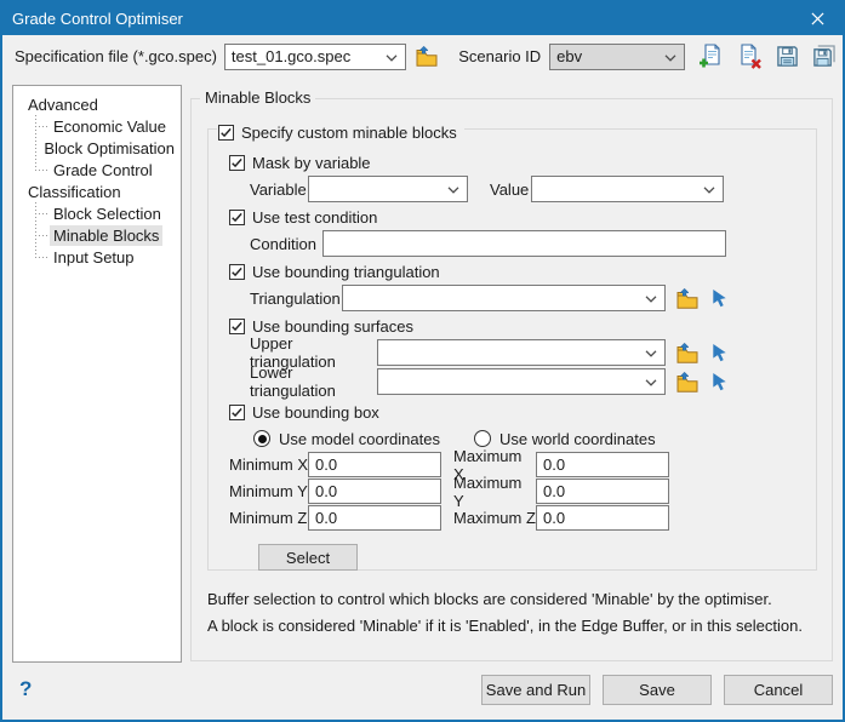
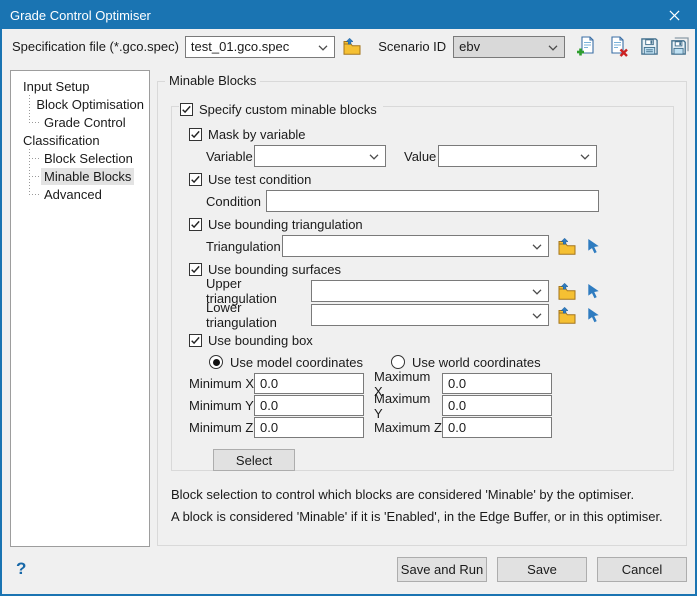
  Grade Control Optimiser
  Specification file (*.gco.spec)
  test_01.gco.spec
  Scenario ID
  ebv
- Advanced
+ Input Setup
- Economic Value
  Block Optimisation
  Grade Control
  Classification
  Block Selection
  Minable Blocks
- Input Setup
+ Advanced
  Minable Blocks
  Specify custom minable blocks
  Mask by variable
  Variable
  Value
  Use test condition
  Condition
  Use bounding triangulation
  Triangulation
  Use bounding surfaces
  Upper triangulation
  Lower triangulation
  Use bounding box
  Use model coordinates
  Use world coordinates
  Minimum X
  0.0
  Maximum X
  0.0
  Minimum Y
  0.0
  Maximum Y
  0.0
  Minimum Z
  0.0
  Maximum Z
  0.0
  Select
- Buffer selection to control which blocks are considered 'Minable' by the optimiser.
+ Block selection to control which blocks are considered 'Minable' by the optimiser.
- A block is considered 'Minable' if it is 'Enabled', in the Edge Buffer, or in this selection.
+ A block is considered 'Minable' if it is 'Enabled', in the Edge Buffer, or in this optimiser.
  ?
  Save and Run
  Save
  Cancel
